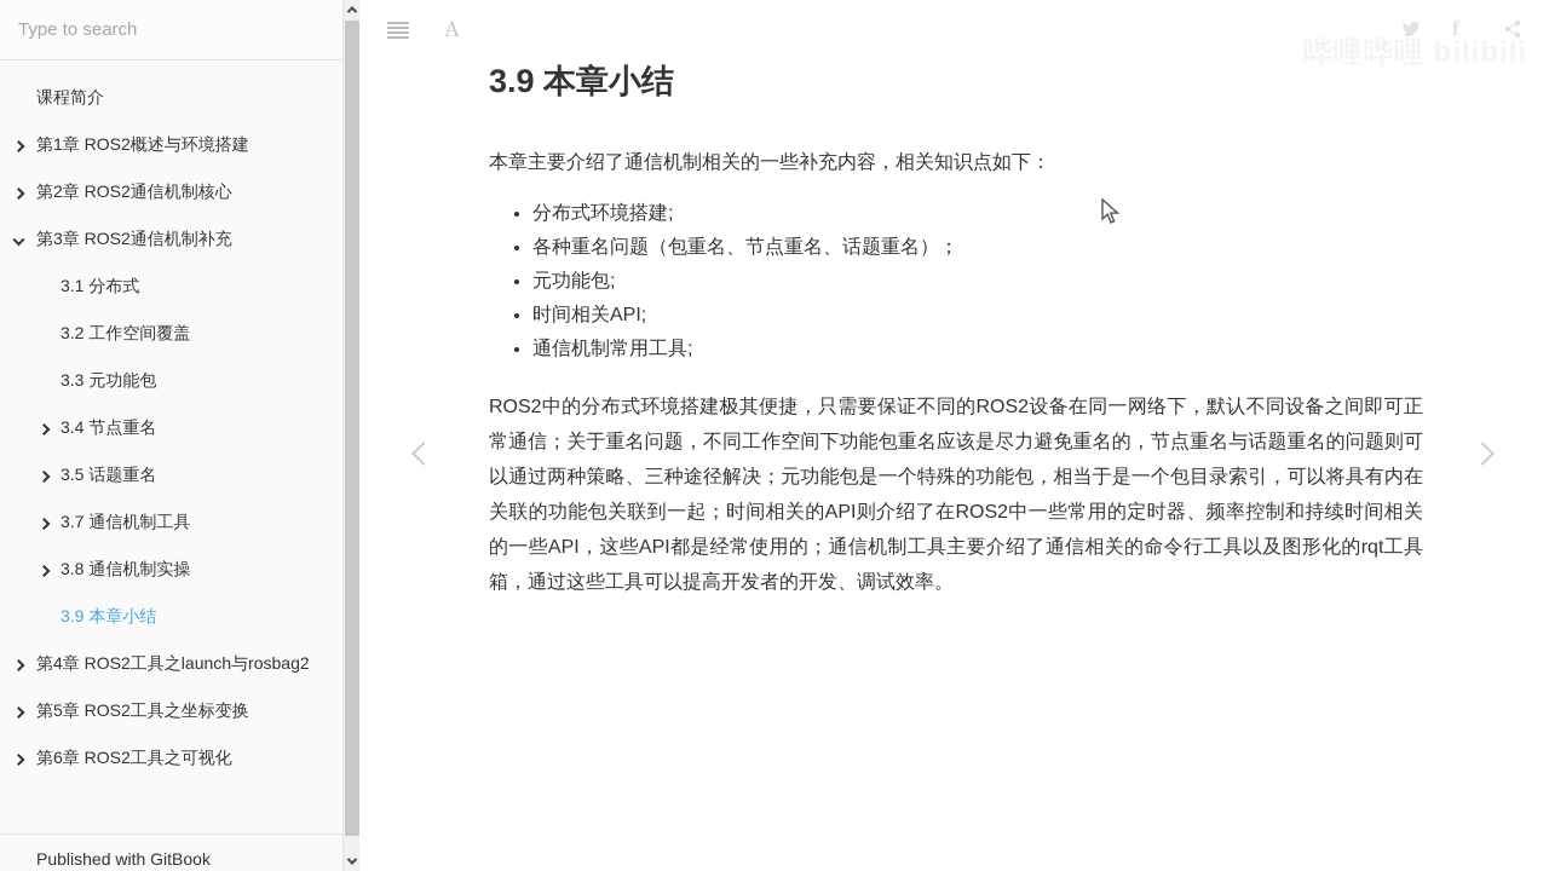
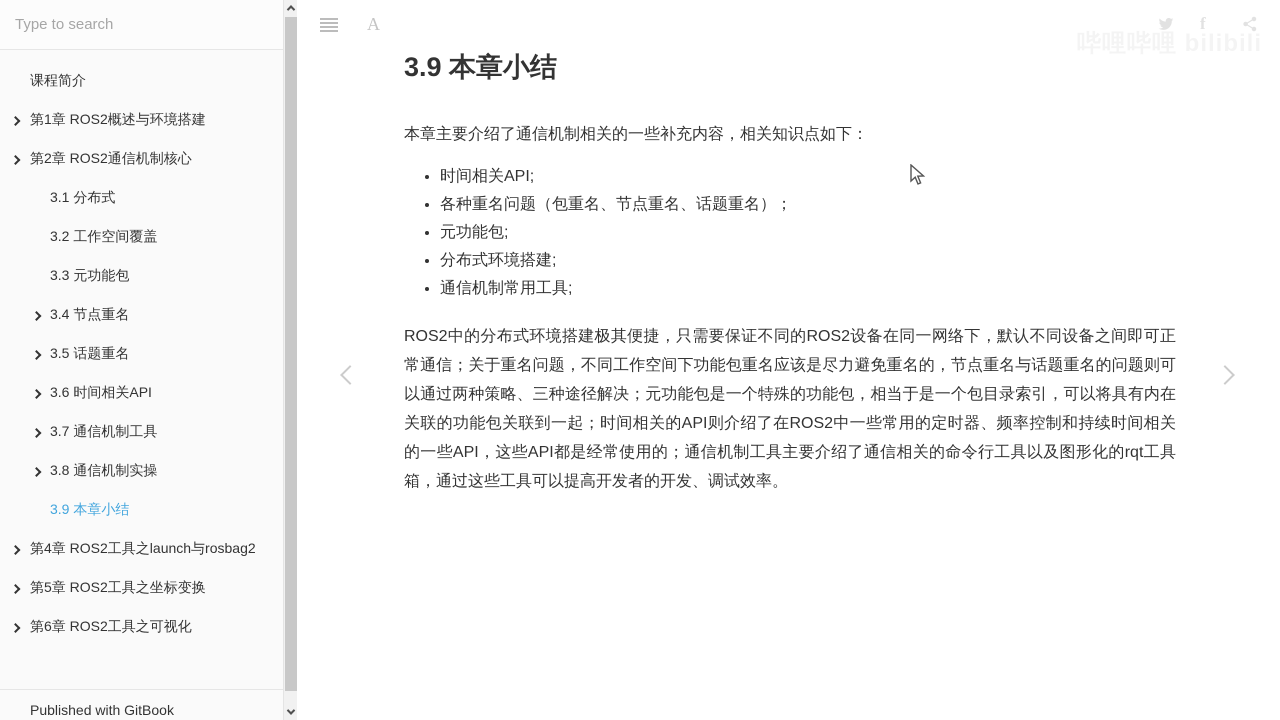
  Type to search
  课程简介
  第1章 ROS2概述与环境搭建
  第2章 ROS2通信机制核心
- 第3章 ROS2通信机制补充
  3.1 分布式
  3.2 工作空间覆盖
  3.3 元功能包
  3.4 节点重名
  3.5 话题重名
+ 3.6 时间相关API
  3.7 通信机制工具
  3.8 通信机制实操
  3.9 本章小结
  第4章 ROS2工具之launch与rosbag2
  第5章 ROS2工具之坐标变换
  第6章 ROS2工具之可视化
  Published with GitBook
  A
  f
  哔哩哔哩 bilibili
  3.9 本章小结
  本章主要介绍了通信机制相关的一些补充内容，相关知识点如下：
- 分布式环境搭建;
+ 时间相关API;
  各种重名问题（包重名、节点重名、话题重名）；
  元功能包;
- 时间相关API;
+ 分布式环境搭建;
  通信机制常用工具;
  ROS2中的分布式环境搭建极其便捷，只需要保证不同的ROS2设备在同一网络下，默认不同设备之间即可正常通信；关于重名问题，不同工作空间下功能包重名应该是尽力避免重名的，节点重名与话题重名的问题则可以通过两种策略、三种途径解决；元功能包是一个特殊的功能包，相当于是一个包目录索引，可以将具有内在关联的功能包关联到一起；时间相关的API则介绍了在ROS2中一些常用的定时器、频率控制和持续时间相关的一些API，这些API都是经常使用的；通信机制工具主要介绍了通信相关的命令行工具以及图形化的rqt工具箱，通过这些工具可以提高开发者的开发、调试效率。
